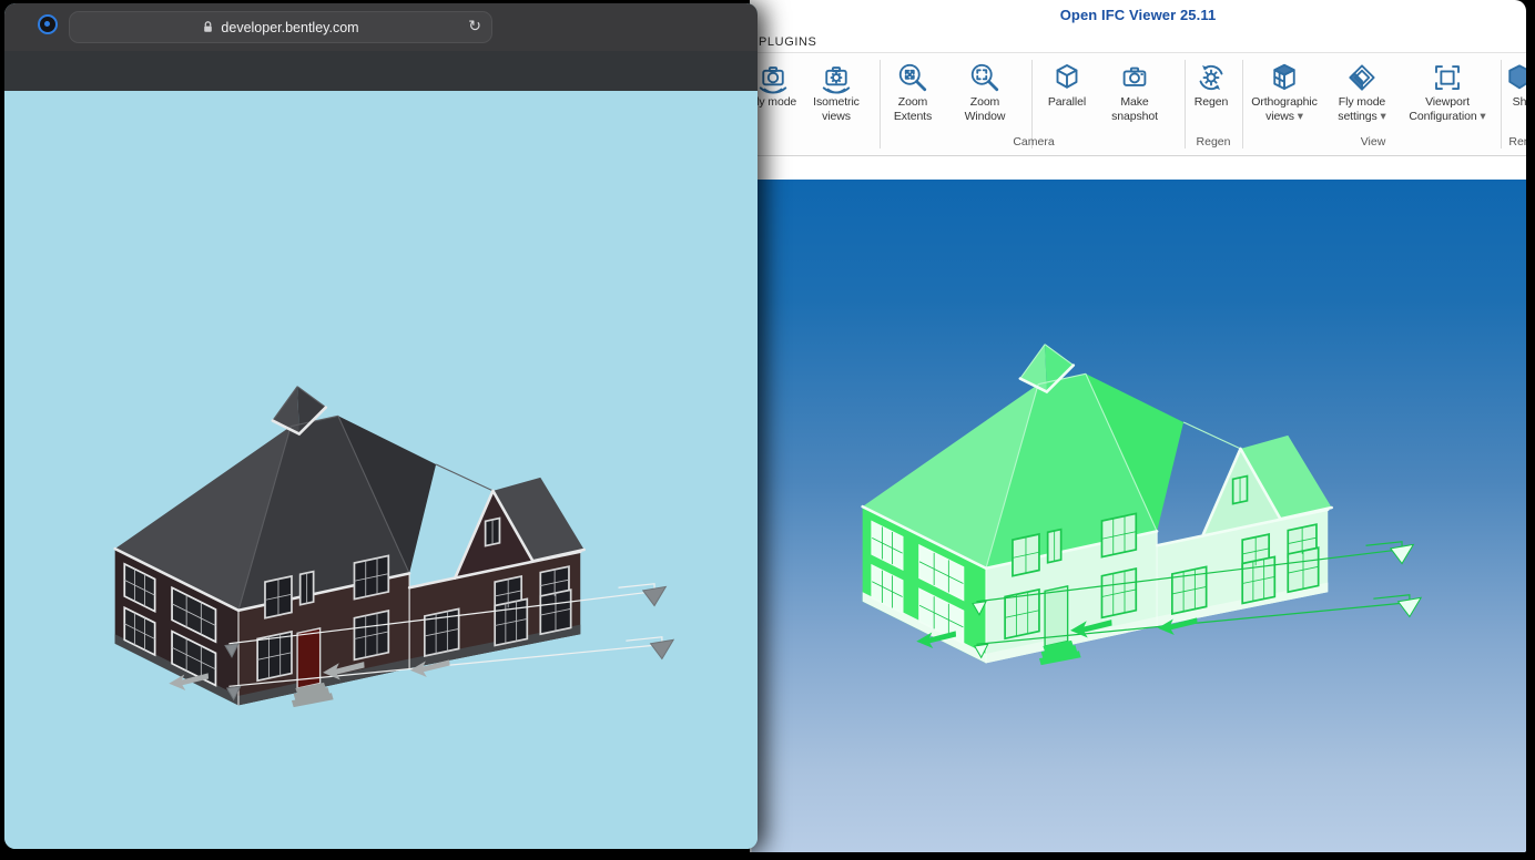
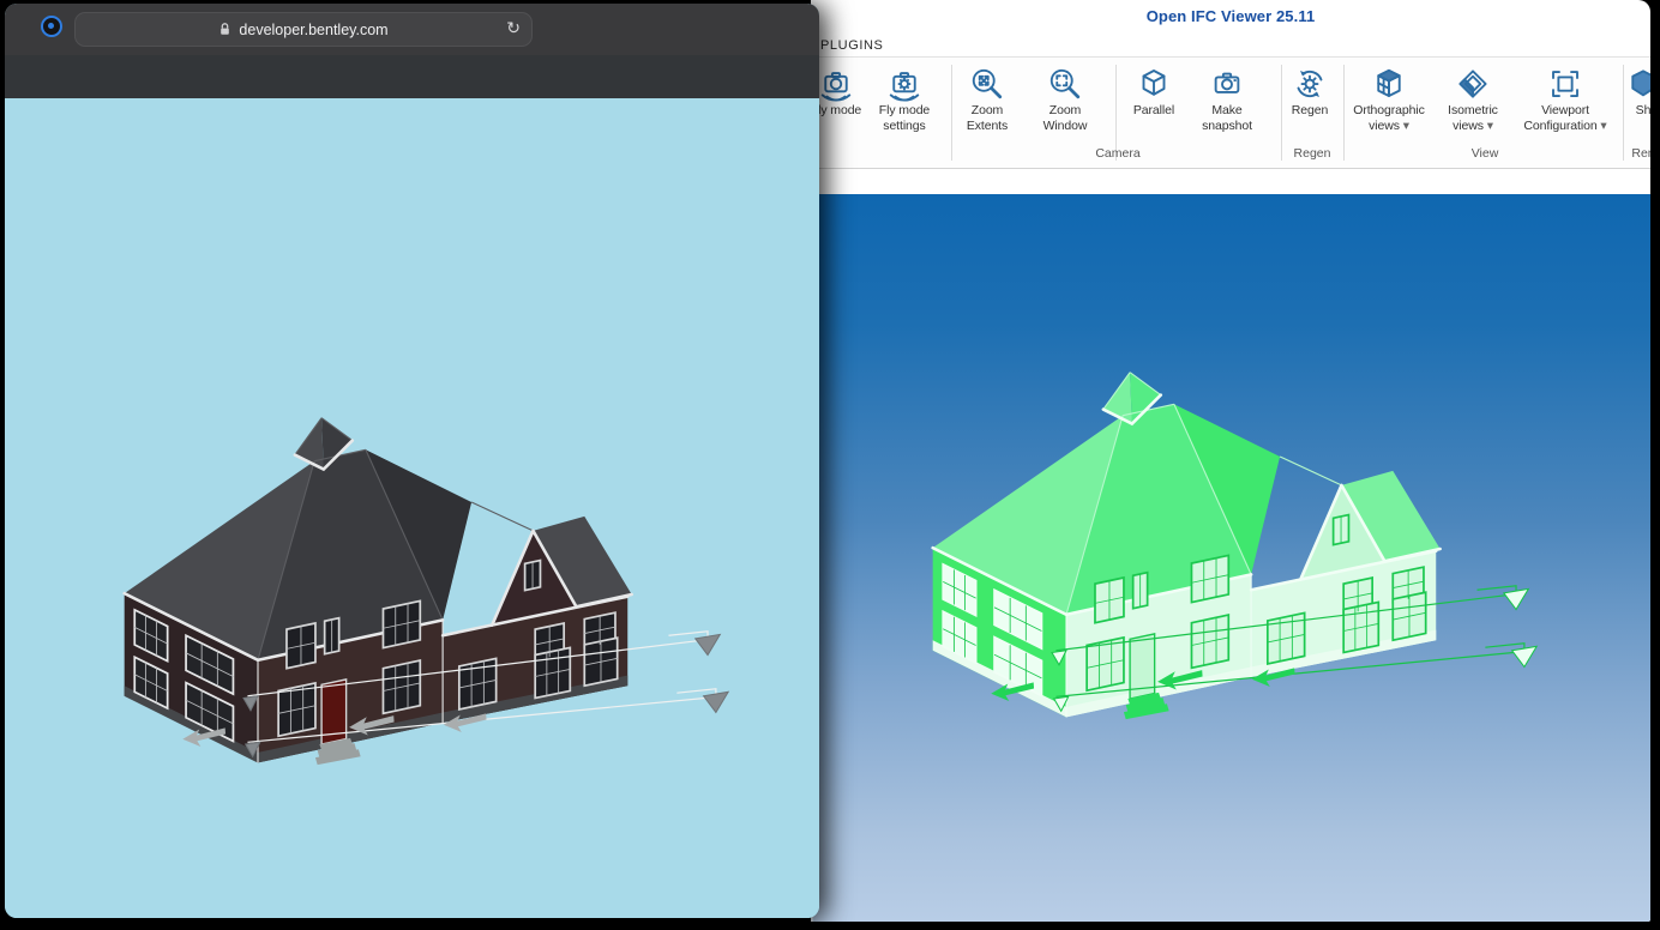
  Open IFC Viewer 25.11
  PLUGINS
  ly mode
- Isometric views
+ Fly mode settings
  Zoom Extents
  Zoom Window
  Parallel
  Make snapshot
  Regen
  Orthographic views ▾
- Fly mode settings ▾
+ Isometric views ▾
  Viewport Configuration ▾
  Sh
  Camera
  Regen
  View
  developer.bentley.com
  ↻
